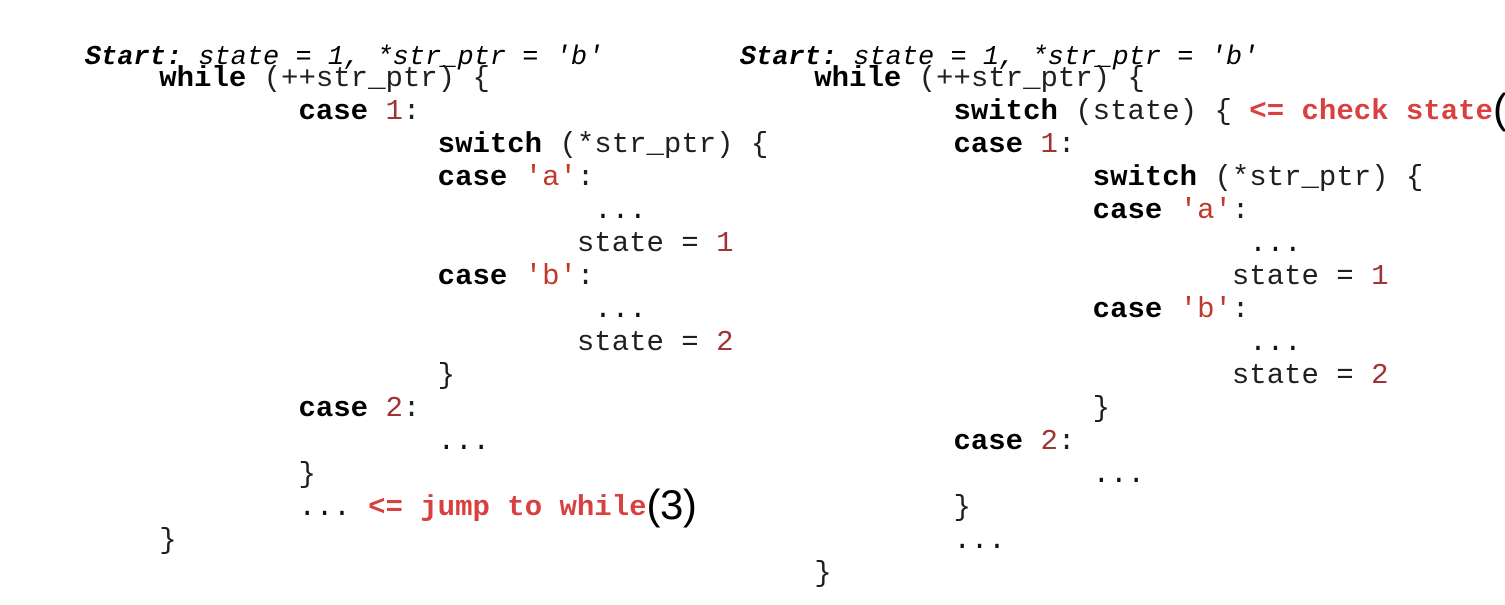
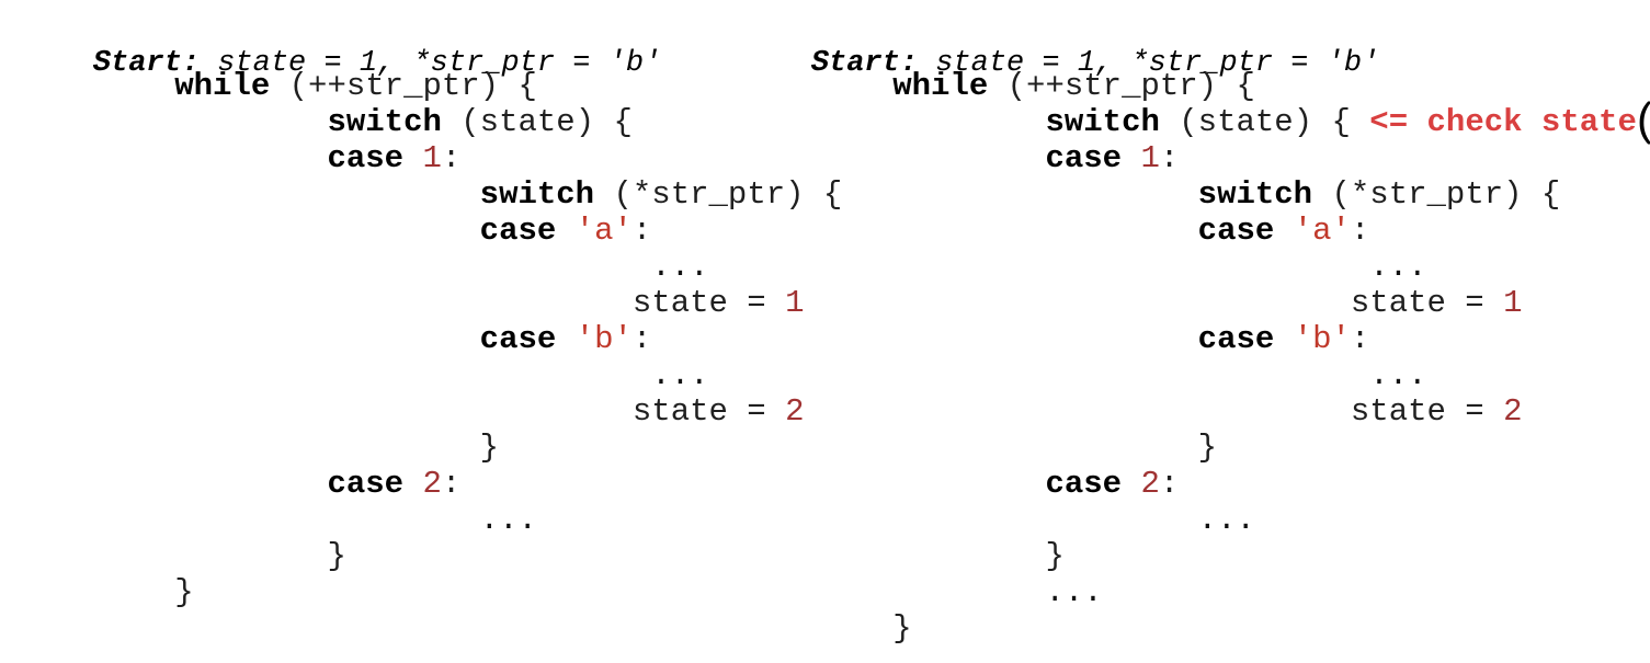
  Start: state = 1, *str_ptr = 'b'
  while (++str_ptr) {
+ switch (state) {
  case 1:
  switch (*str_ptr) {
  case 'a':
  ...
  state = 1
  case 'b':
  ...
  state = 2
  }
  case 2:
  ...
  }
- ... <= jump to while(3)
  }
  Start: state = 1, *str_ptr = 'b'
  while (++str_ptr) {
  switch (state) { <= check state(
  case 1:
  switch (*str_ptr) {
  case 'a':
  ...
  state = 1
  case 'b':
  ...
  state = 2
  }
  case 2:
  ...
  }
  ...
  }
